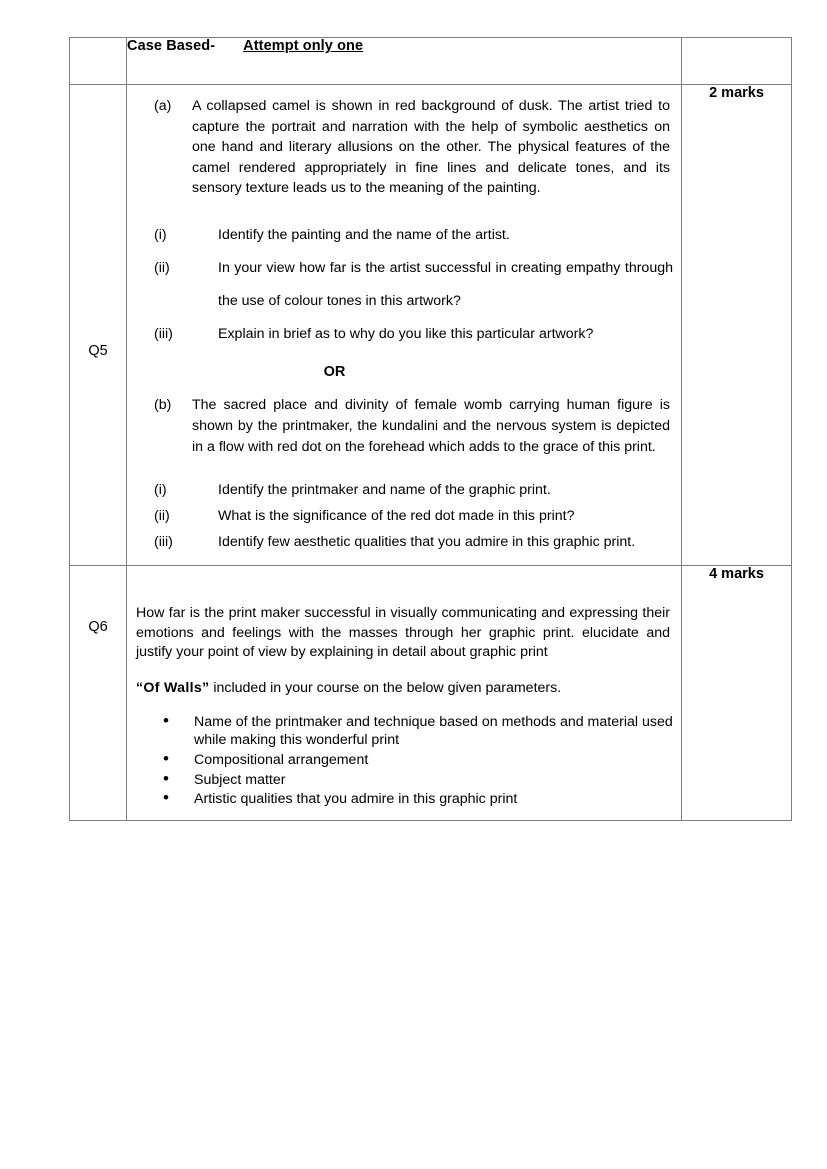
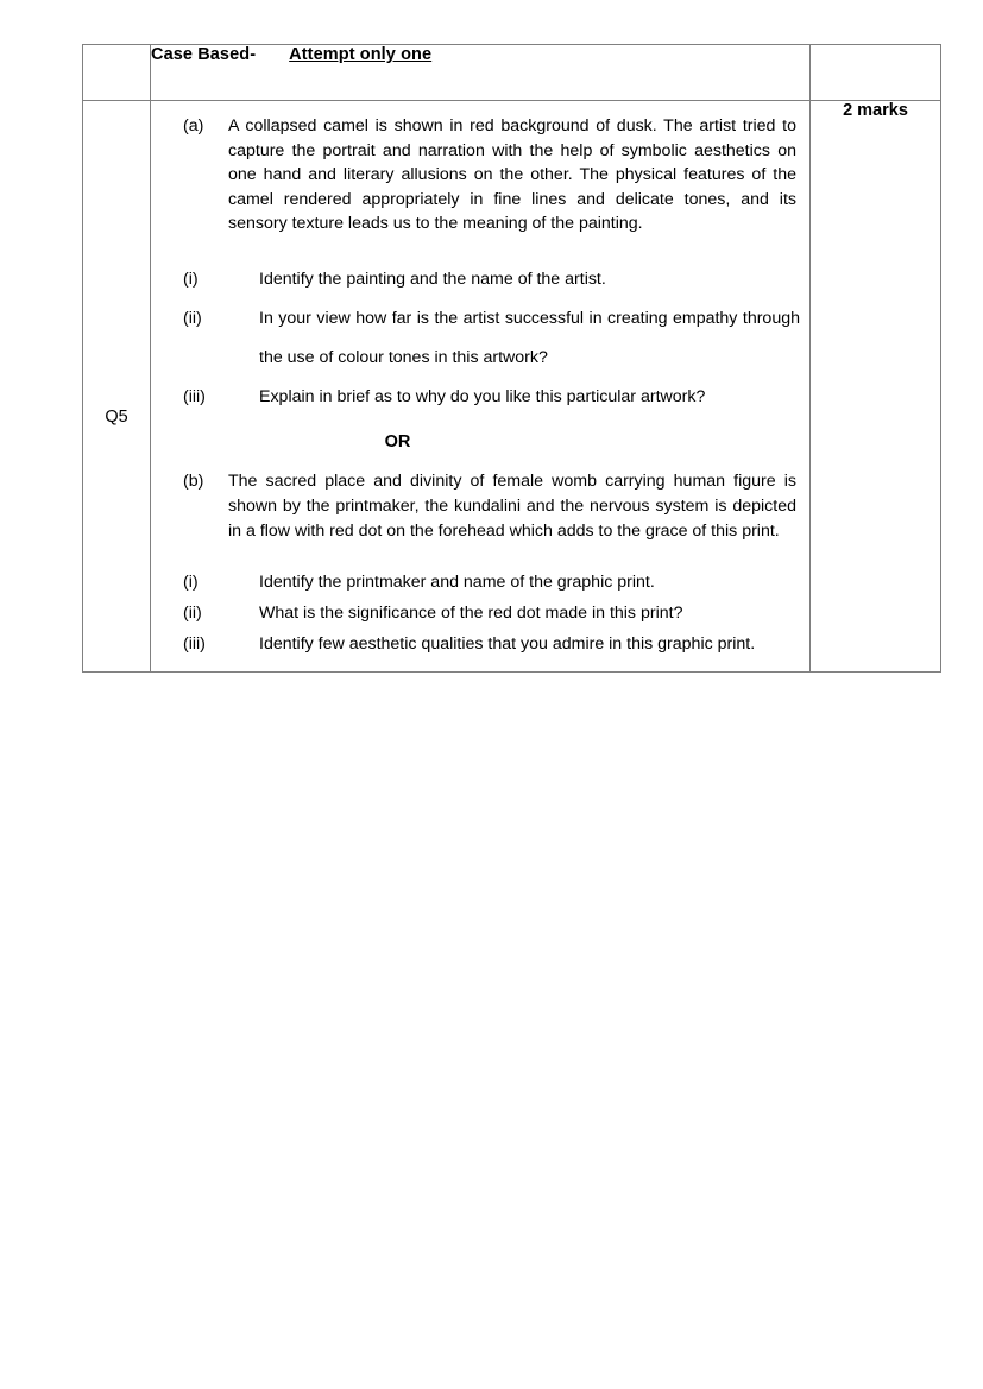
  	Case Based- Attempt only one
  Q5	(a) A collapsed camel is shown in red background of dusk. The artist tried to capture the portrait and narration with the help of symbolic aesthetics on one hand and literary allusions on the other. The physical features of the camel rendered appropriately in fine lines and delicate tones, and its sensory texture leads us to the meaning of the painting. (i) Identify the painting and the name of the artist. (ii) In your view how far is the artist successful in creating empathy through the use of colour tones in this artwork? (iii) Explain in brief as to why do you like this particular artwork? OR (b) The sacred place and divinity of female womb carrying human figure is shown by the printmaker, the kundalini and the nervous system is depicted in a flow with red dot on the forehead which adds to the grace of this print. (i) Identify the printmaker and name of the graphic print. (ii) What is the significance of the red dot made in this print? (iii) Identify few aesthetic qualities that you admire in this graphic print.	2 marks
- Q6	How far is the print maker successful in visually communicating and expressing their emotions and feelings with the masses through her graphic print. elucidate and justify your point of view by explaining in detail about graphic print “Of Walls” included in your course on the below given parameters. • Name of the printmaker and technique based on methods and material used while making this wonderful print • Compositional arrangement • Subject matter • Artistic qualities that you admire in this graphic print	4 marks
